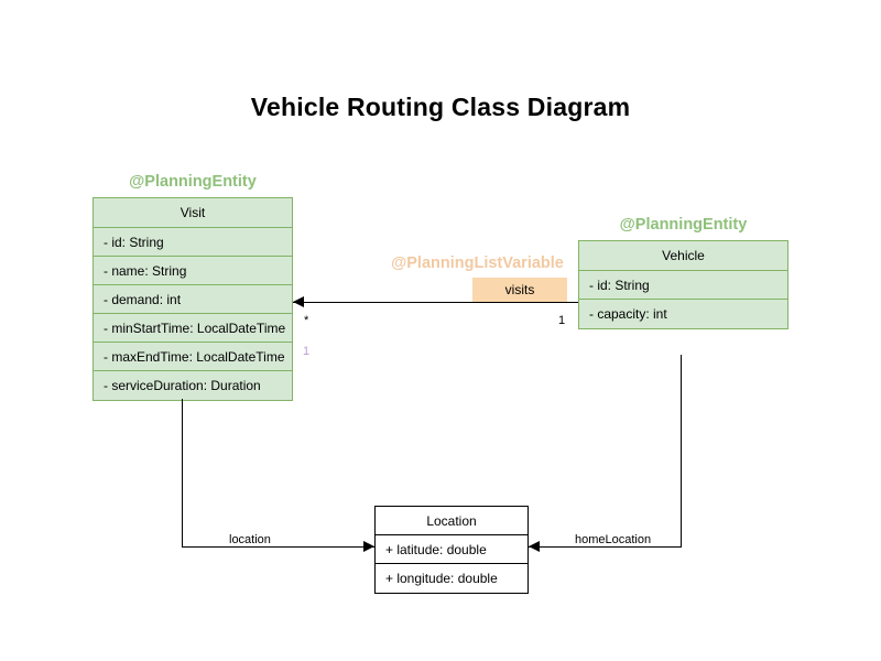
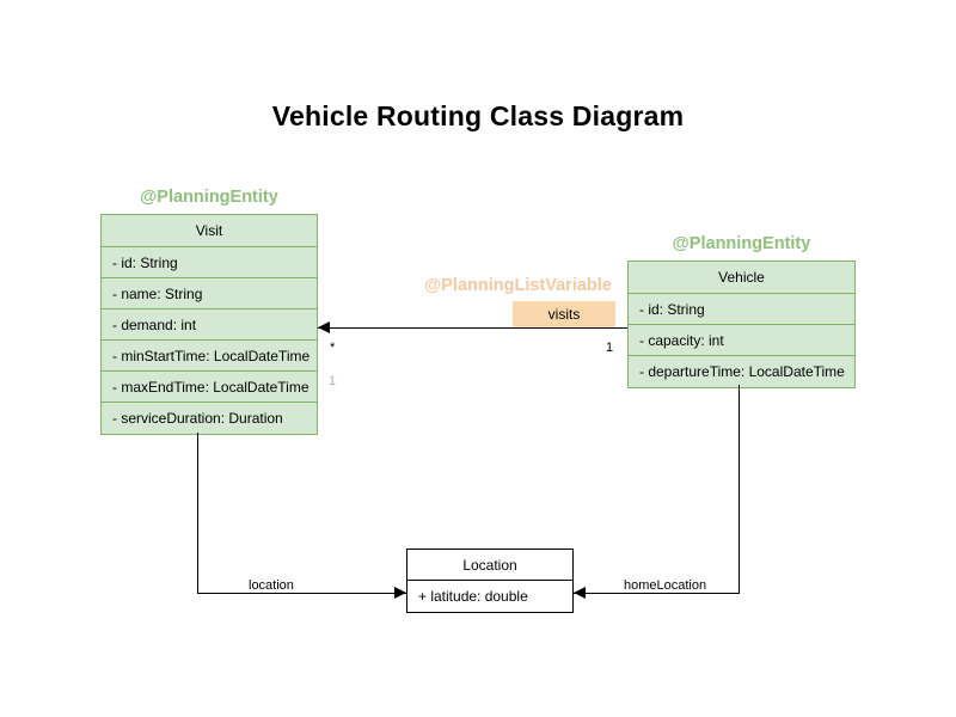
  Vehicle Routing Class Diagram
  @PlanningEntity
  Visit
  - id: String
  - name: String
  - demand: int
  - minStartTime: LocalDateTime
  - maxEndTime: LocalDateTime
  - serviceDuration: Duration
  @PlanningEntity
  Vehicle
  - id: String
  - capacity: int
+ - departureTime: LocalDateTime
  Location
  + latitude: double
- + longitude: double
  @PlanningListVariable
  visits
  *
  1
  1
  location
  homeLocation
